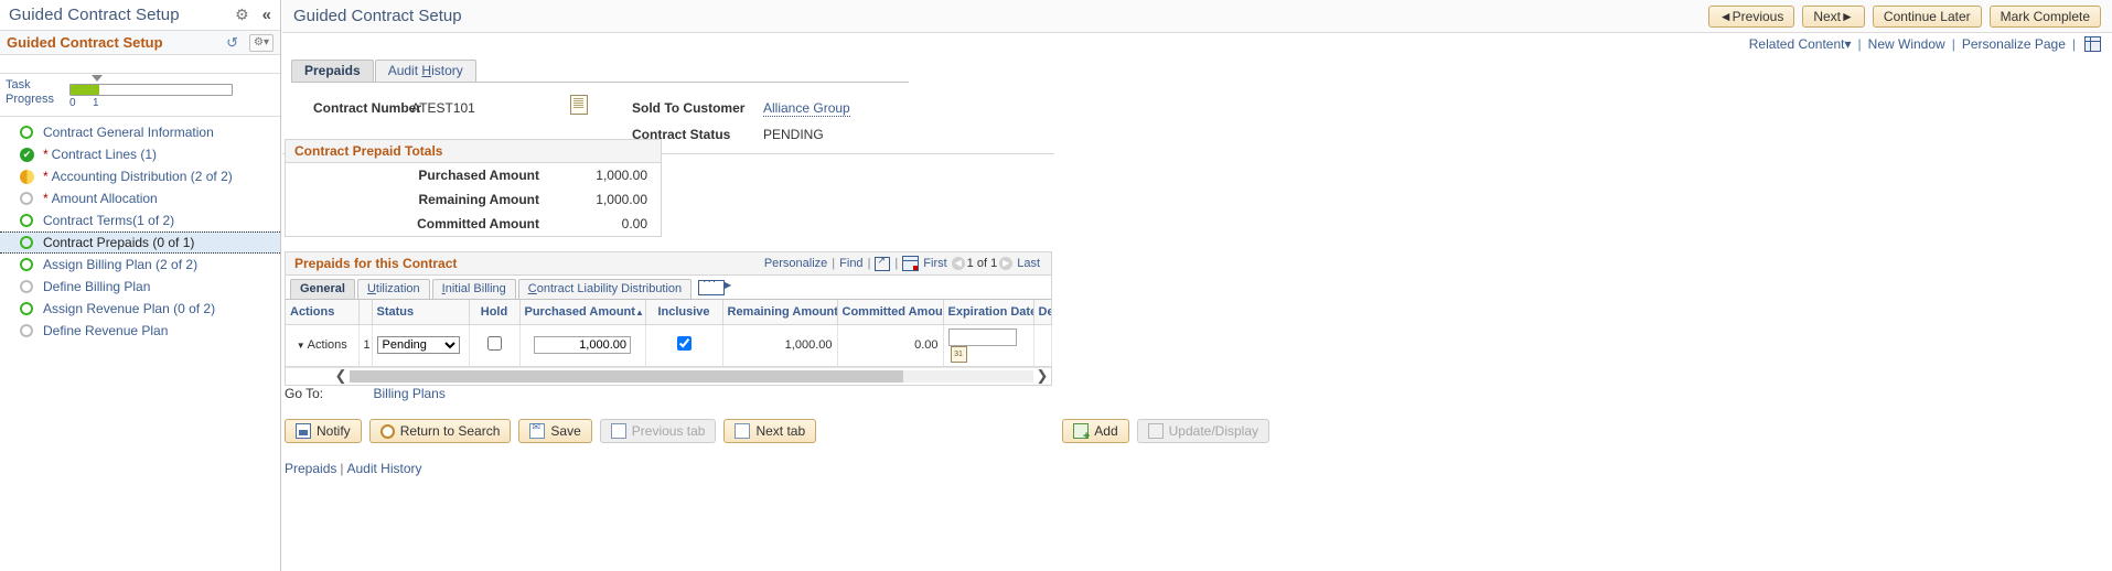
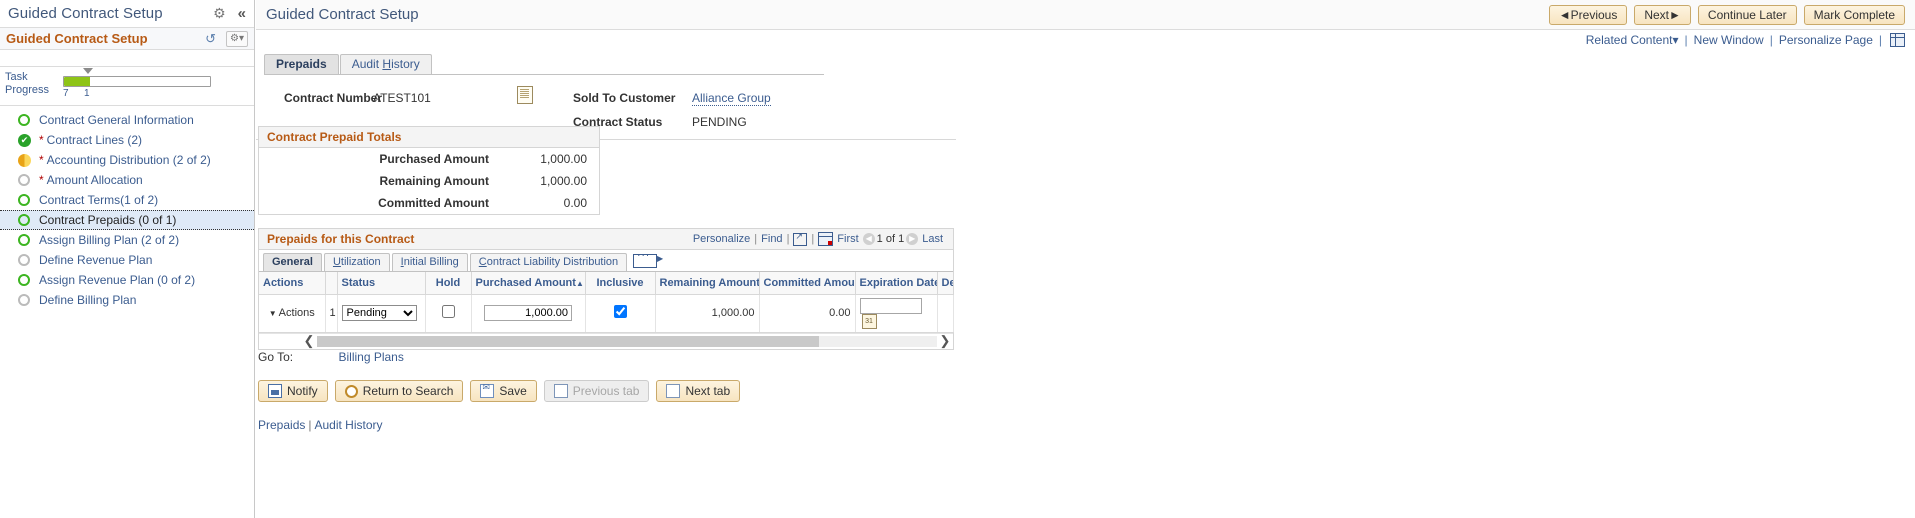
  Guided Contract Setup
  ⚙
  «
  Guided Contract Setup
  ↺
  ⚙▾
  Task
  Progress
- 0
+ 7
  1
  Contract General Information
  ✔
  *
- Contract Lines (1)
+ Contract Lines (2)
  *
  Accounting Distribution (2 of 2)
  *
  Amount Allocation
  Contract Terms(1 of 2)
  Contract Prepaids (0 of 1)
  Assign Billing Plan (2 of 2)
- Define Billing Plan
+ Define Revenue Plan
  Assign Revenue Plan (0 of 2)
- Define Revenue Plan
+ Define Billing Plan
  Guided Contract Setup
  ◄Previous
  Next►
  Continue Later
  Mark Complete
  Related Content
  ▾
  |
  New Window
  |
  Personalize Page
  |
  Prepaids
  Audit History
  Contract Number
  ATEST101
  Sold To Customer
  Alliance Group
  Contract Status
  PENDING
  Contract Prepaid Totals
  Purchased Amount
  1,000.00
  Remaining Amount
  1,000.00
  Committed Amount
  0.00
  Prepaids for this Contract
  Personalize
  |
  Find
  |
  |
  First
  ◀
  1 of 1
  ▶
  Last
  General
  Utilization
  Initial Billing
  Contract Liability Distribution
  Actions		Status	Hold	Purchased Amount▲	Inclusive	Remaining Amount	Committed Amou	Expiration Dat	De
  ▼ Actions	1	Pending		1,000.00		1,000.00	0.00
  ❮
  ❯
  Go To: Billing Plans
  Notify
  Return to Search
  Save
  Previous tab
  Next tab
- Add
- Update/Display
  Prepaids | Audit History
